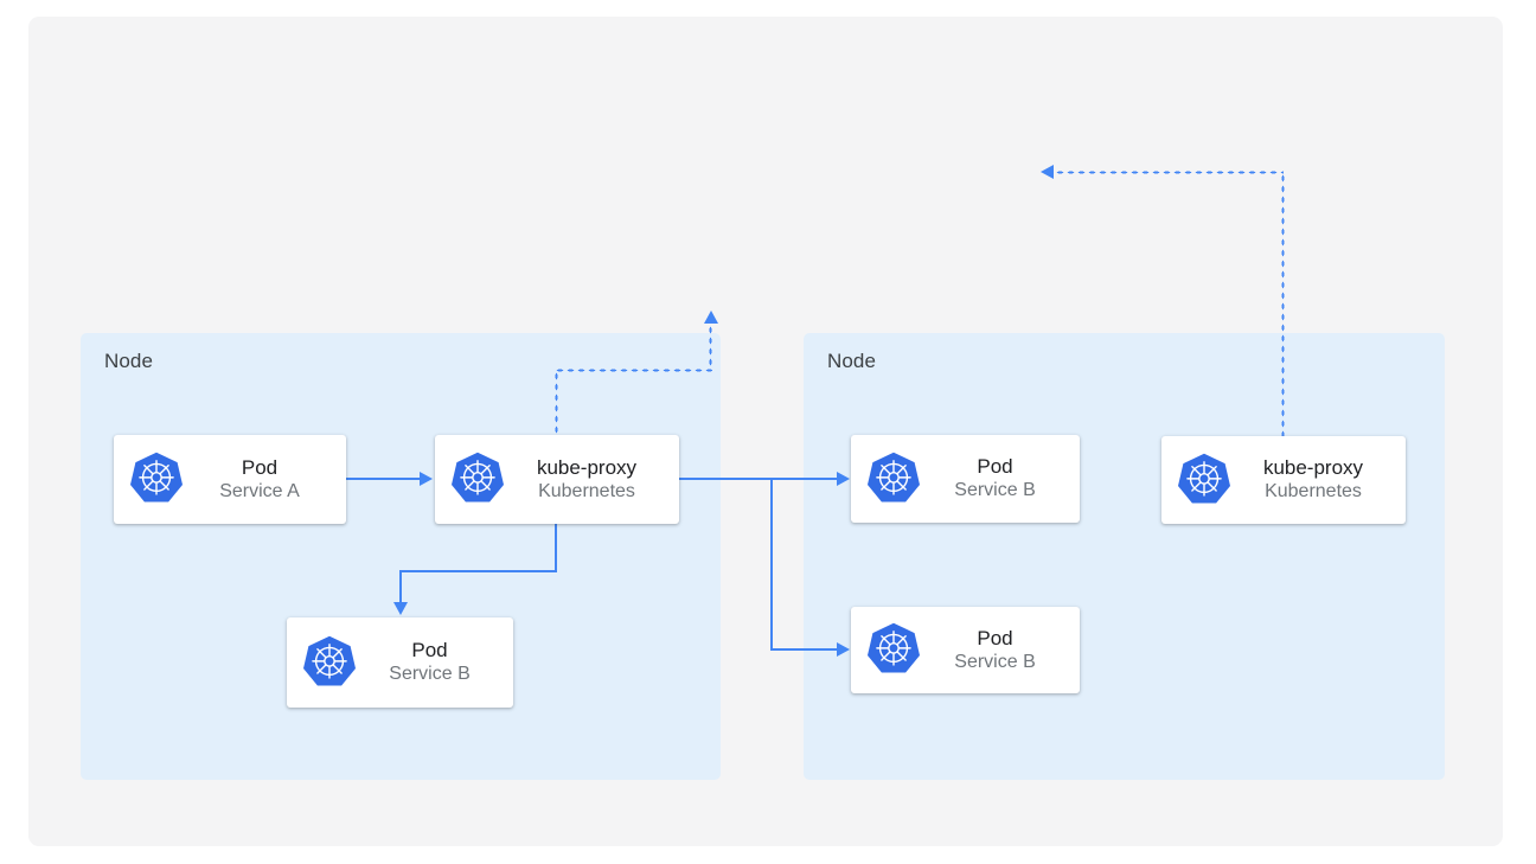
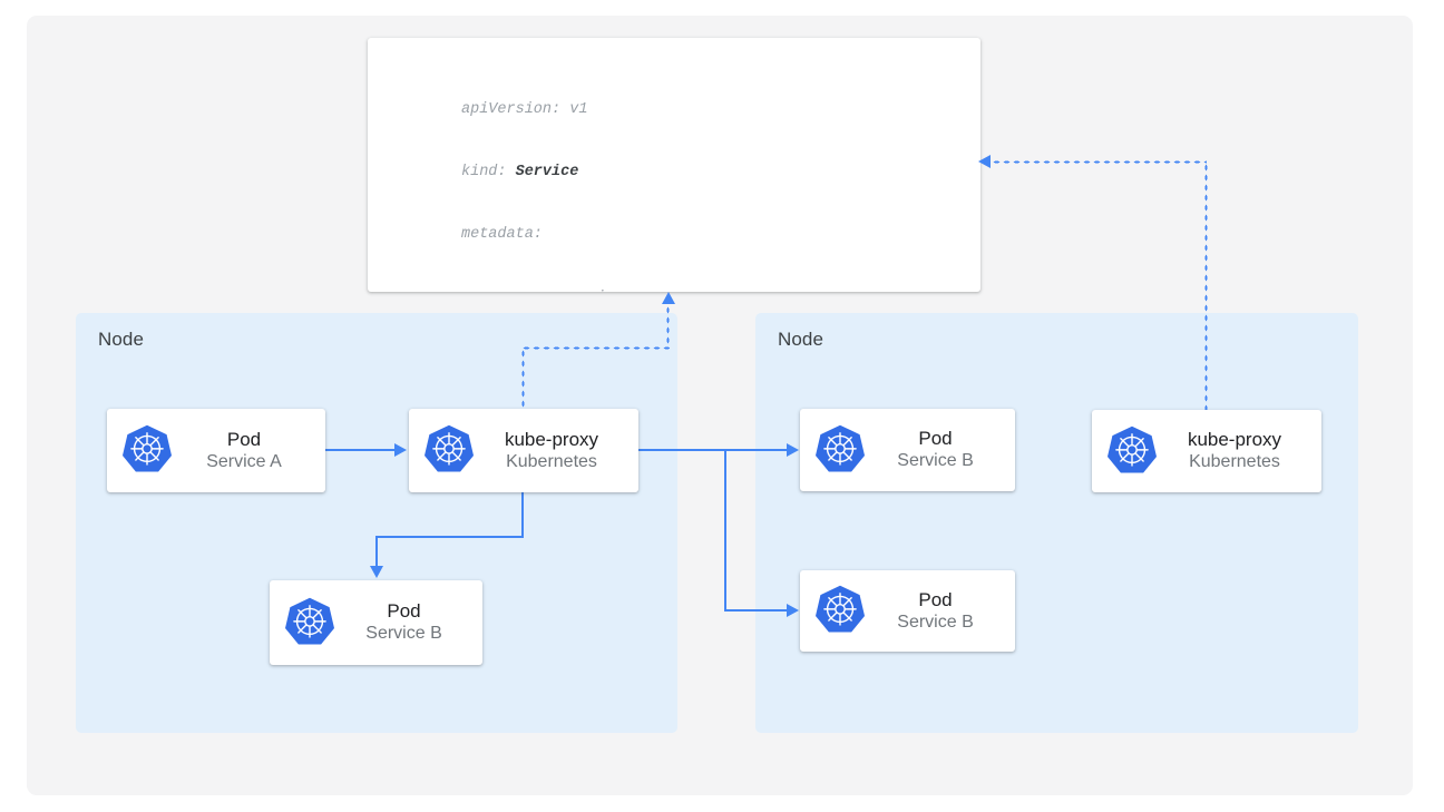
+ apiVersion: v1
+ kind: Service
+ metadata:
  Node
  Node
  Pod
  Service A
  kube-proxy
  Kubernetes
  Pod
  Service B
  Pod
  Service B
  Pod
  Service B
  kube-proxy
  Kubernetes
